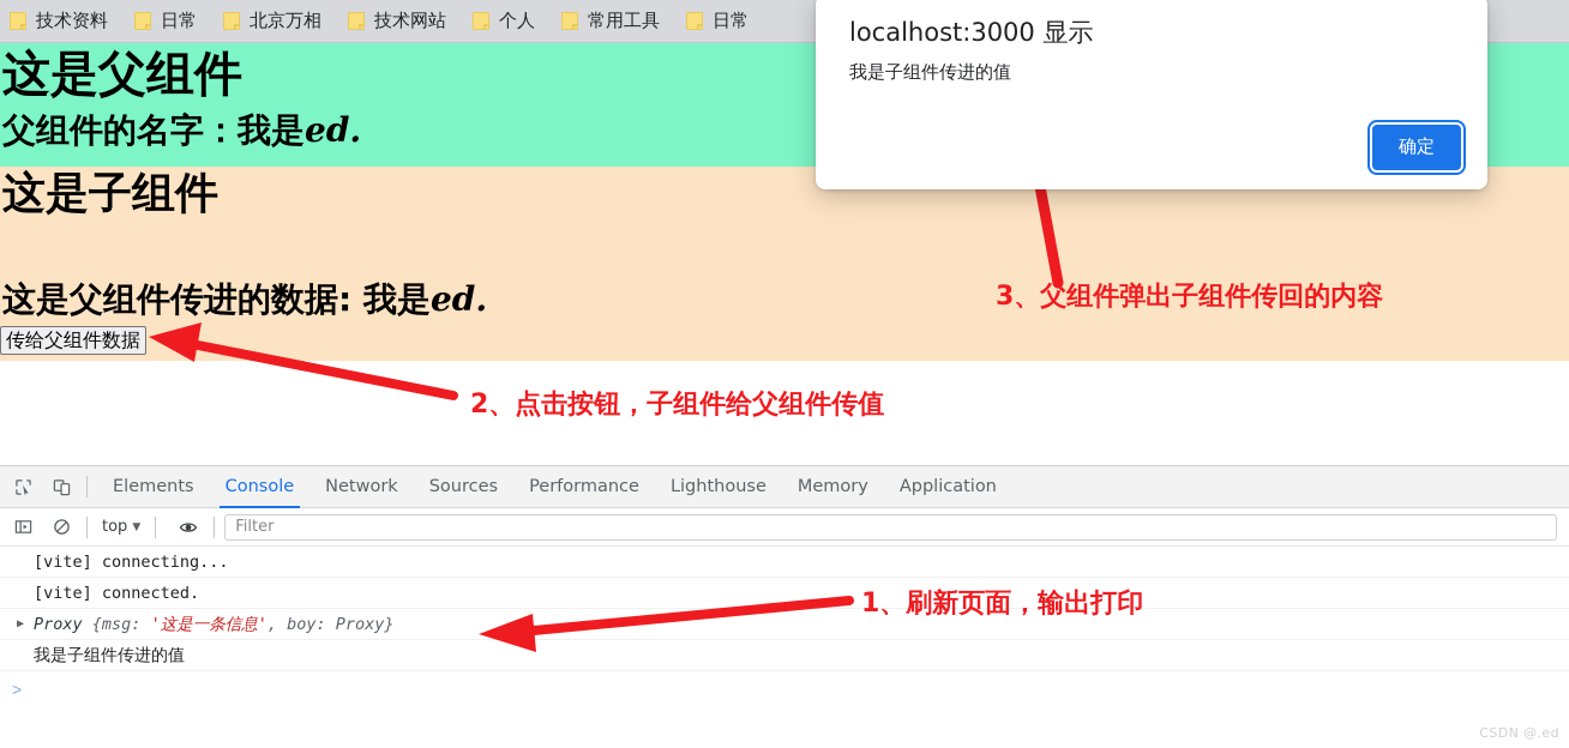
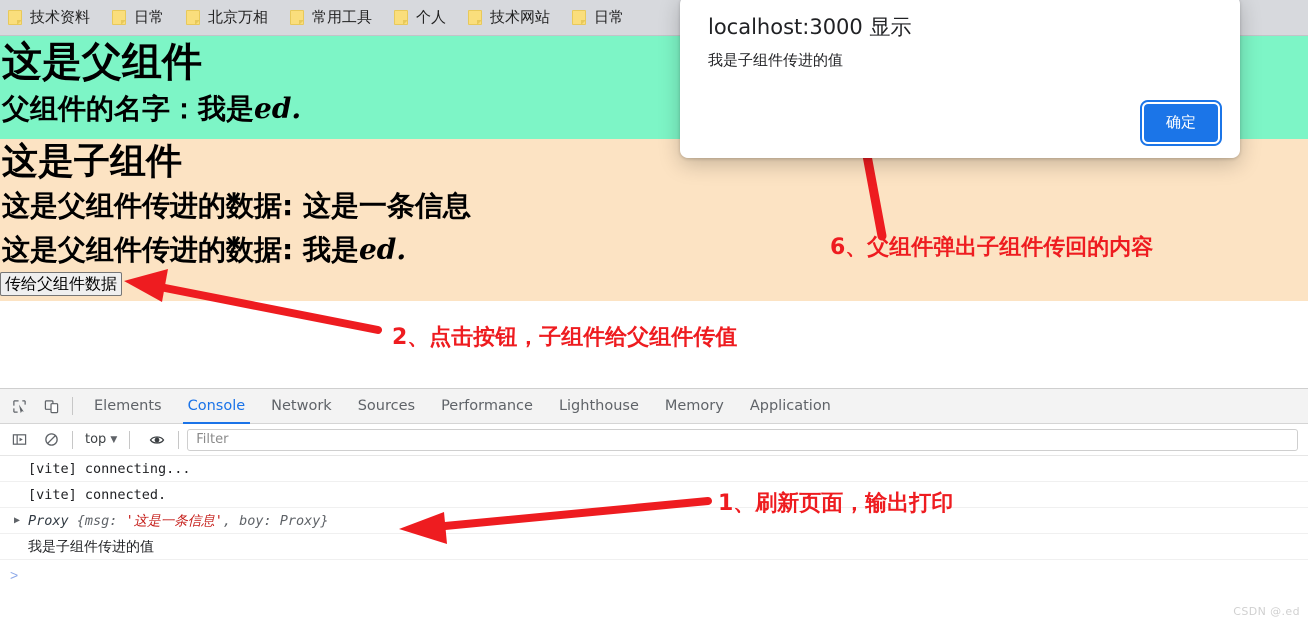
  技术资料
  日常
  北京万相
- 技术网站
+ 常用工具
  个人
- 常用工具
+ 技术网站
  日常
  这是父组件
  父组件的名字：我是ed.
  这是子组件
+ 这是父组件传进的数据: 这是一条信息
  这是父组件传进的数据: 我是ed.
  传给父组件数据
- 3、父组件弹出子组件传回的内容
+ 6、父组件弹出子组件传回的内容
  2、点击按钮，子组件给父组件传值
  1、刷新页面，输出打印
  localhost:3000 显示
  我是子组件传进的值
  确定
  Elements
  Console
  Network
  Sources
  Performance
  Lighthouse
  Memory
  Application
  top
  ▼
  Filter
  [vite] connecting...
  [vite] connected.
  ▶
  Proxy {msg: '这是一条信息', boy: Proxy}
  我是子组件传进的值
  >
  CSDN @.ed
